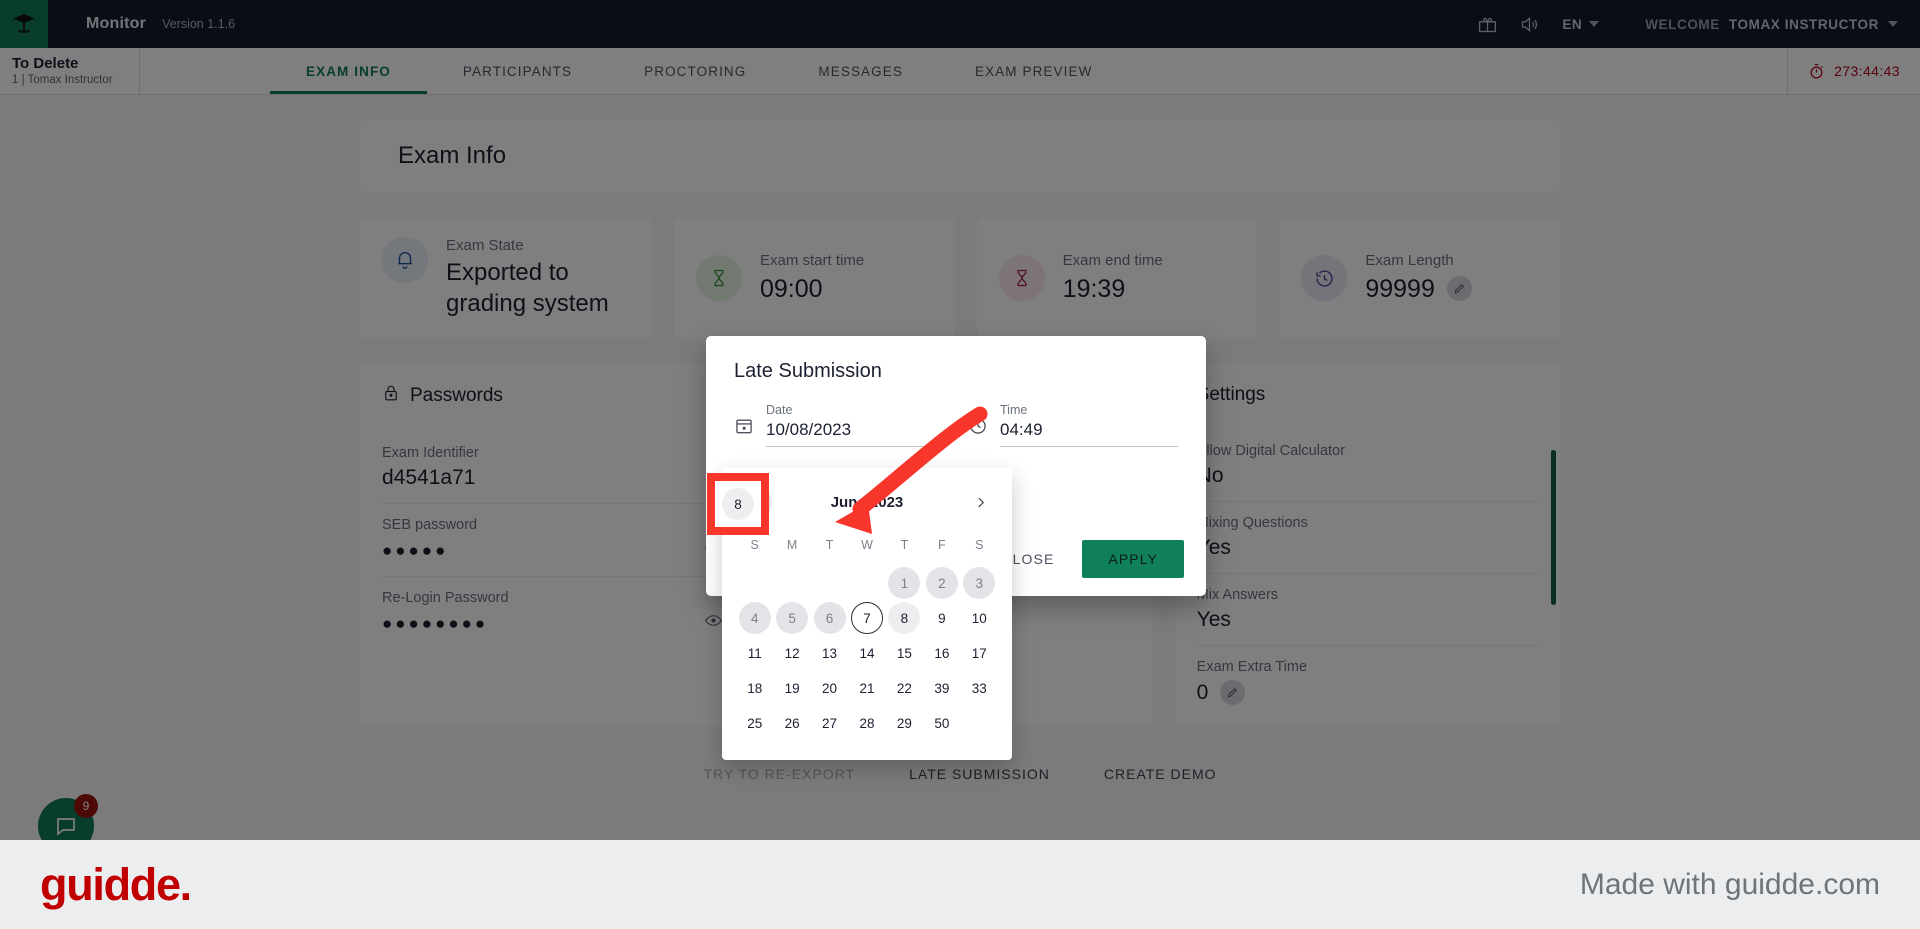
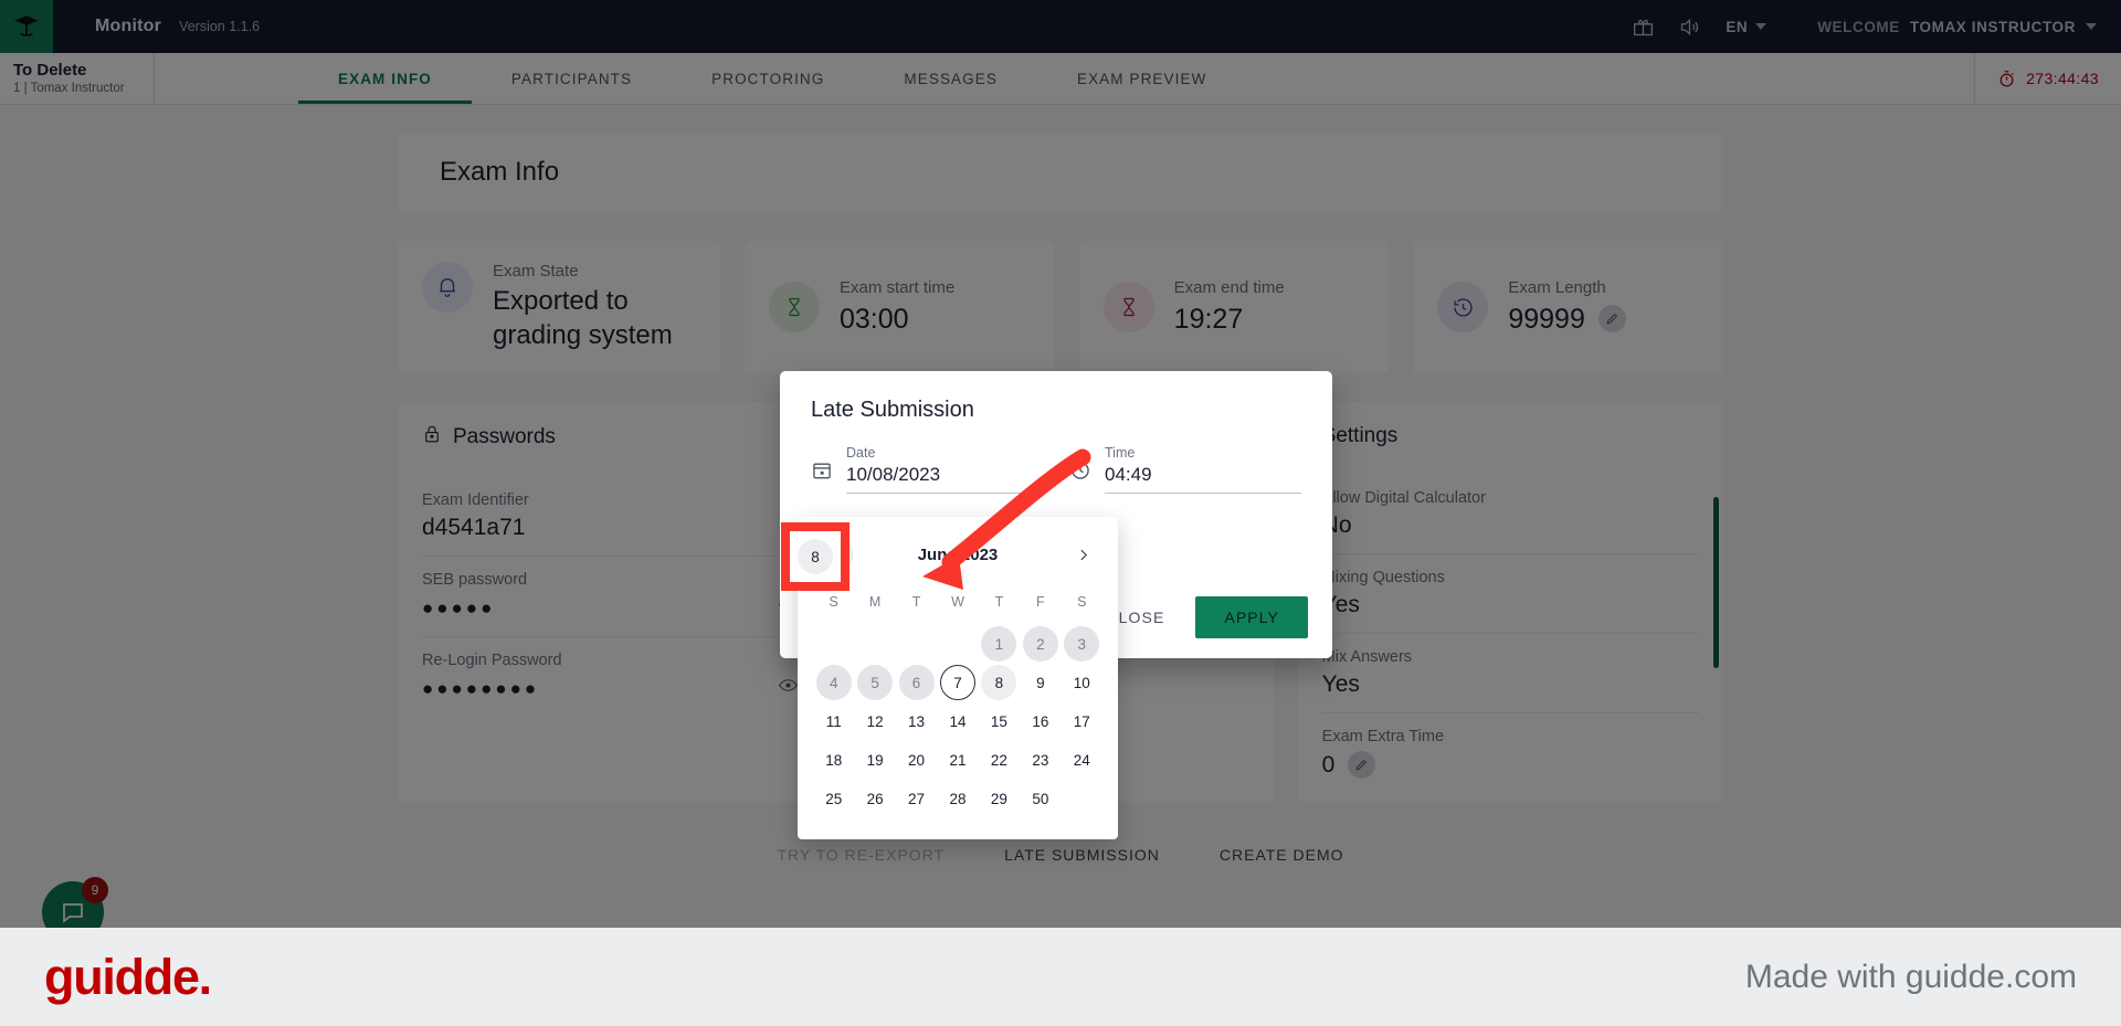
  Monitor
  Version 1.1.6
  EN
  WELCOME
  TOMAX INSTRUCTOR
  To Delete
  1 | Tomax Instructor
  EXAM INFO
  PARTICIPANTS
  PROCTORING
  MESSAGES
  EXAM PREVIEW
  273:44:43
  Exam Info
  Exam State
  Exported to grading system
  Exam start time
- 09:00
+ 03:00
  Exam end time
- 19:39
+ 19:27
  Exam Length
  99999
  Passwords
  Exam Identifier
  d4541a71
  SEB password
  ●●●●●
  Re-Login Password
  ●●●●●●●●
  ettings
  llow Digital Calculator
  ixing Questions
  ix Answers
  Yes
  Exam Extra Time
  0
  TRY TO RE-EXPORT
  LATE SUBMISSION
  CREATE DEMO
  9
  Late Submission
  Date
  10/08/2023
  Time
  04:49
  LOSE
  APPLY
  Jun023
  S
  M
  T
  W
  T
  F
  S
  1
  2
  3
  4
  5
  6
  7
  8
  9
  10
  11
  12
  13
  14
  15
  16
  17
  18
  19
  20
  21
  22
- 39
+ 23
- 33
+ 24
  25
  26
  27
  28
  29
  50
  8
  guidde.
  Made with guidde.com
